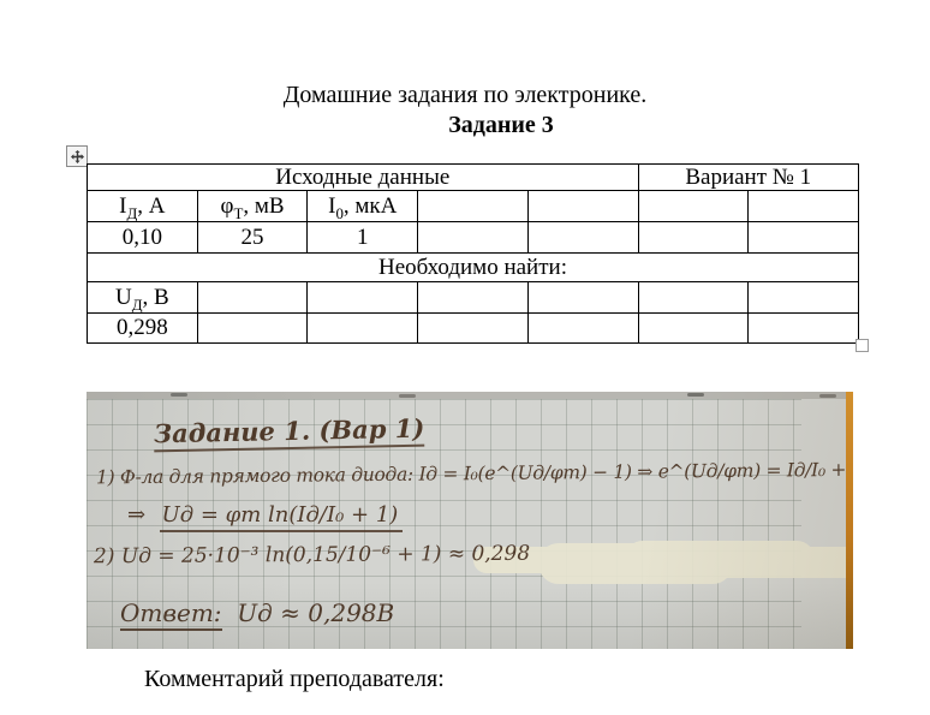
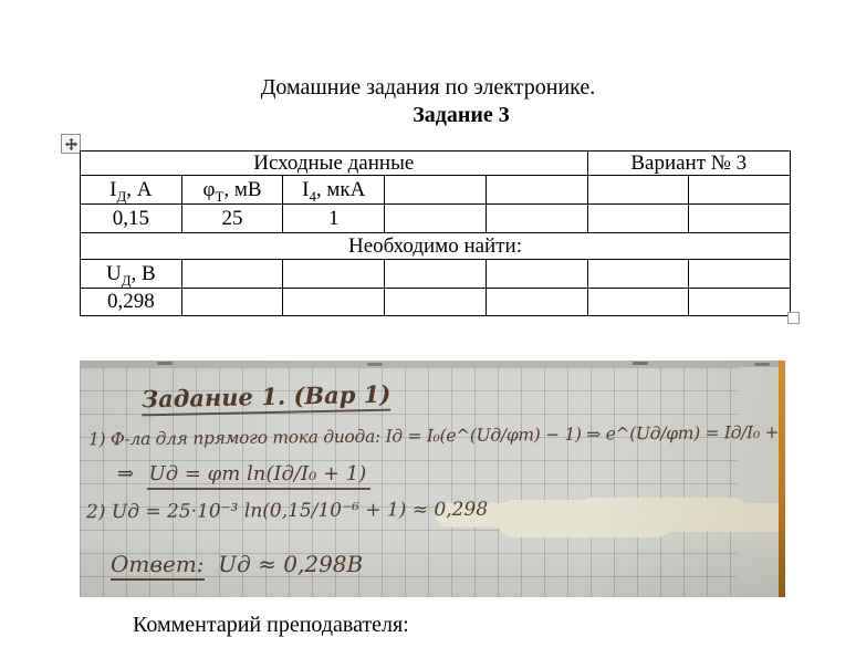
  Домашние задания по электронике.
  Задание 3
- Исходные данные	Вариант № 1
+ Исходные данные	Вариант № 3
- IД, А	φТ, мВ	I0, мкА
+ IД, А	φТ, мВ	I4, мкА
- 0,10	25	1
+ 0,15	25	1
  Необходимо найти:
  UД, В
  0,298
  Комментарий преподавателя:
